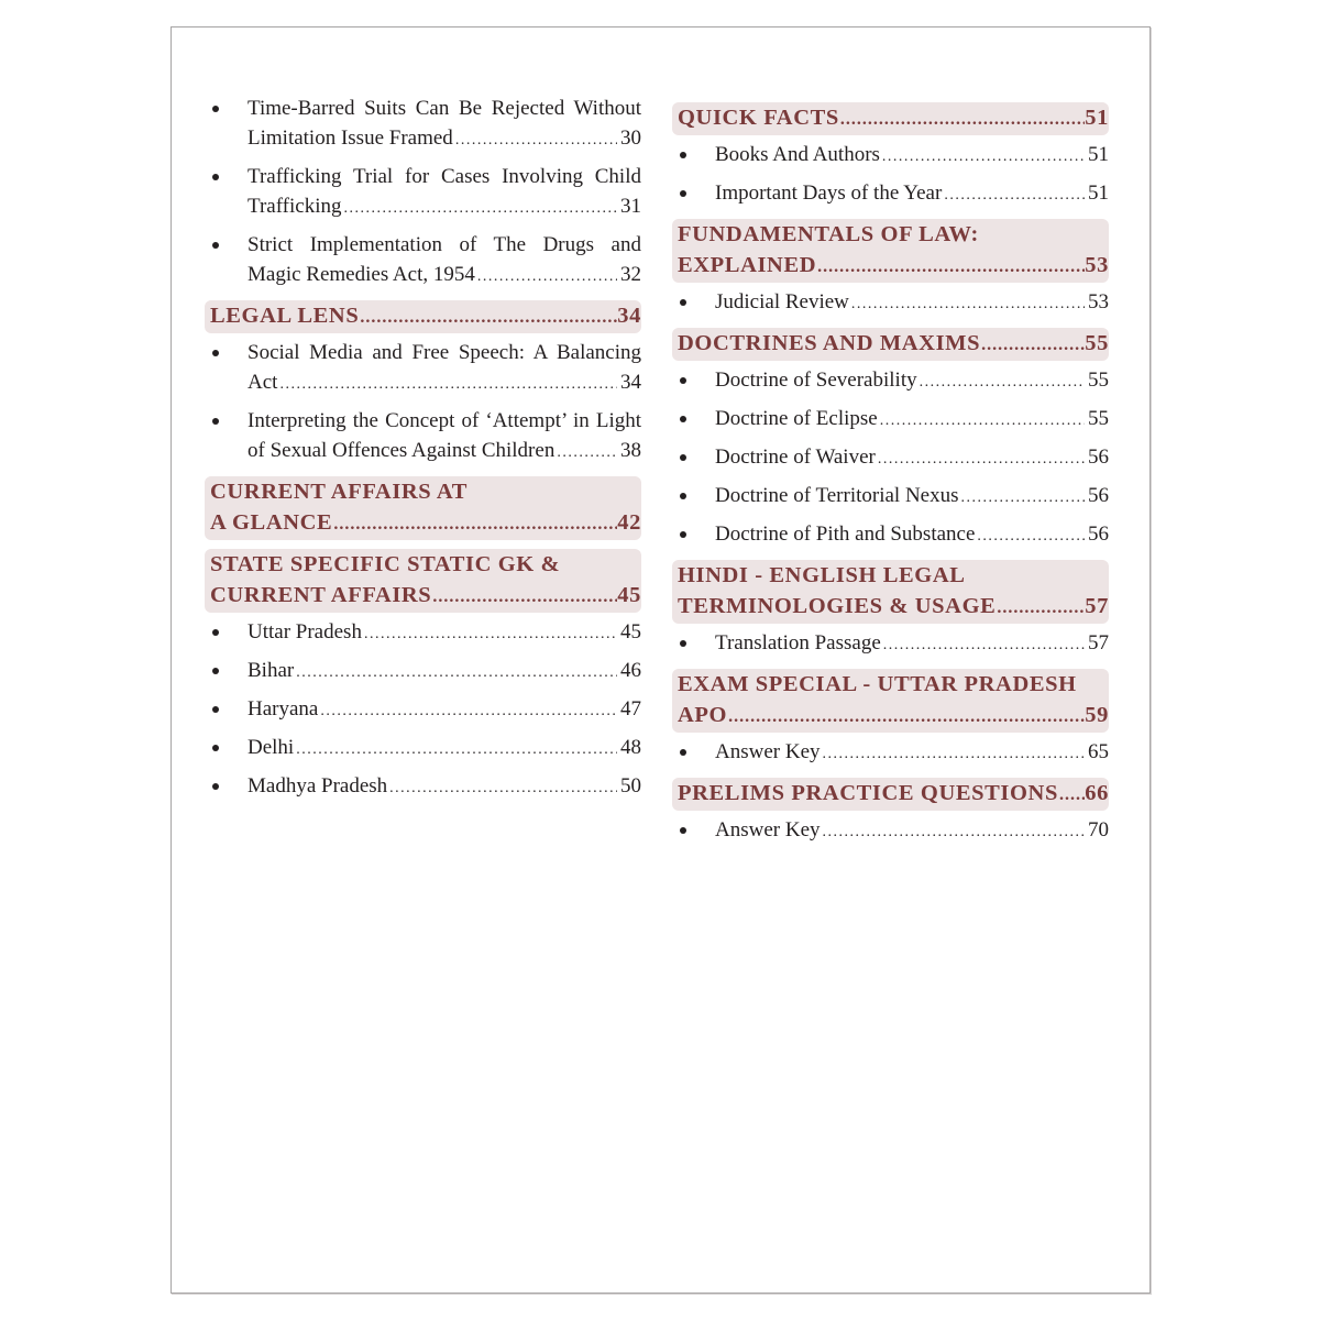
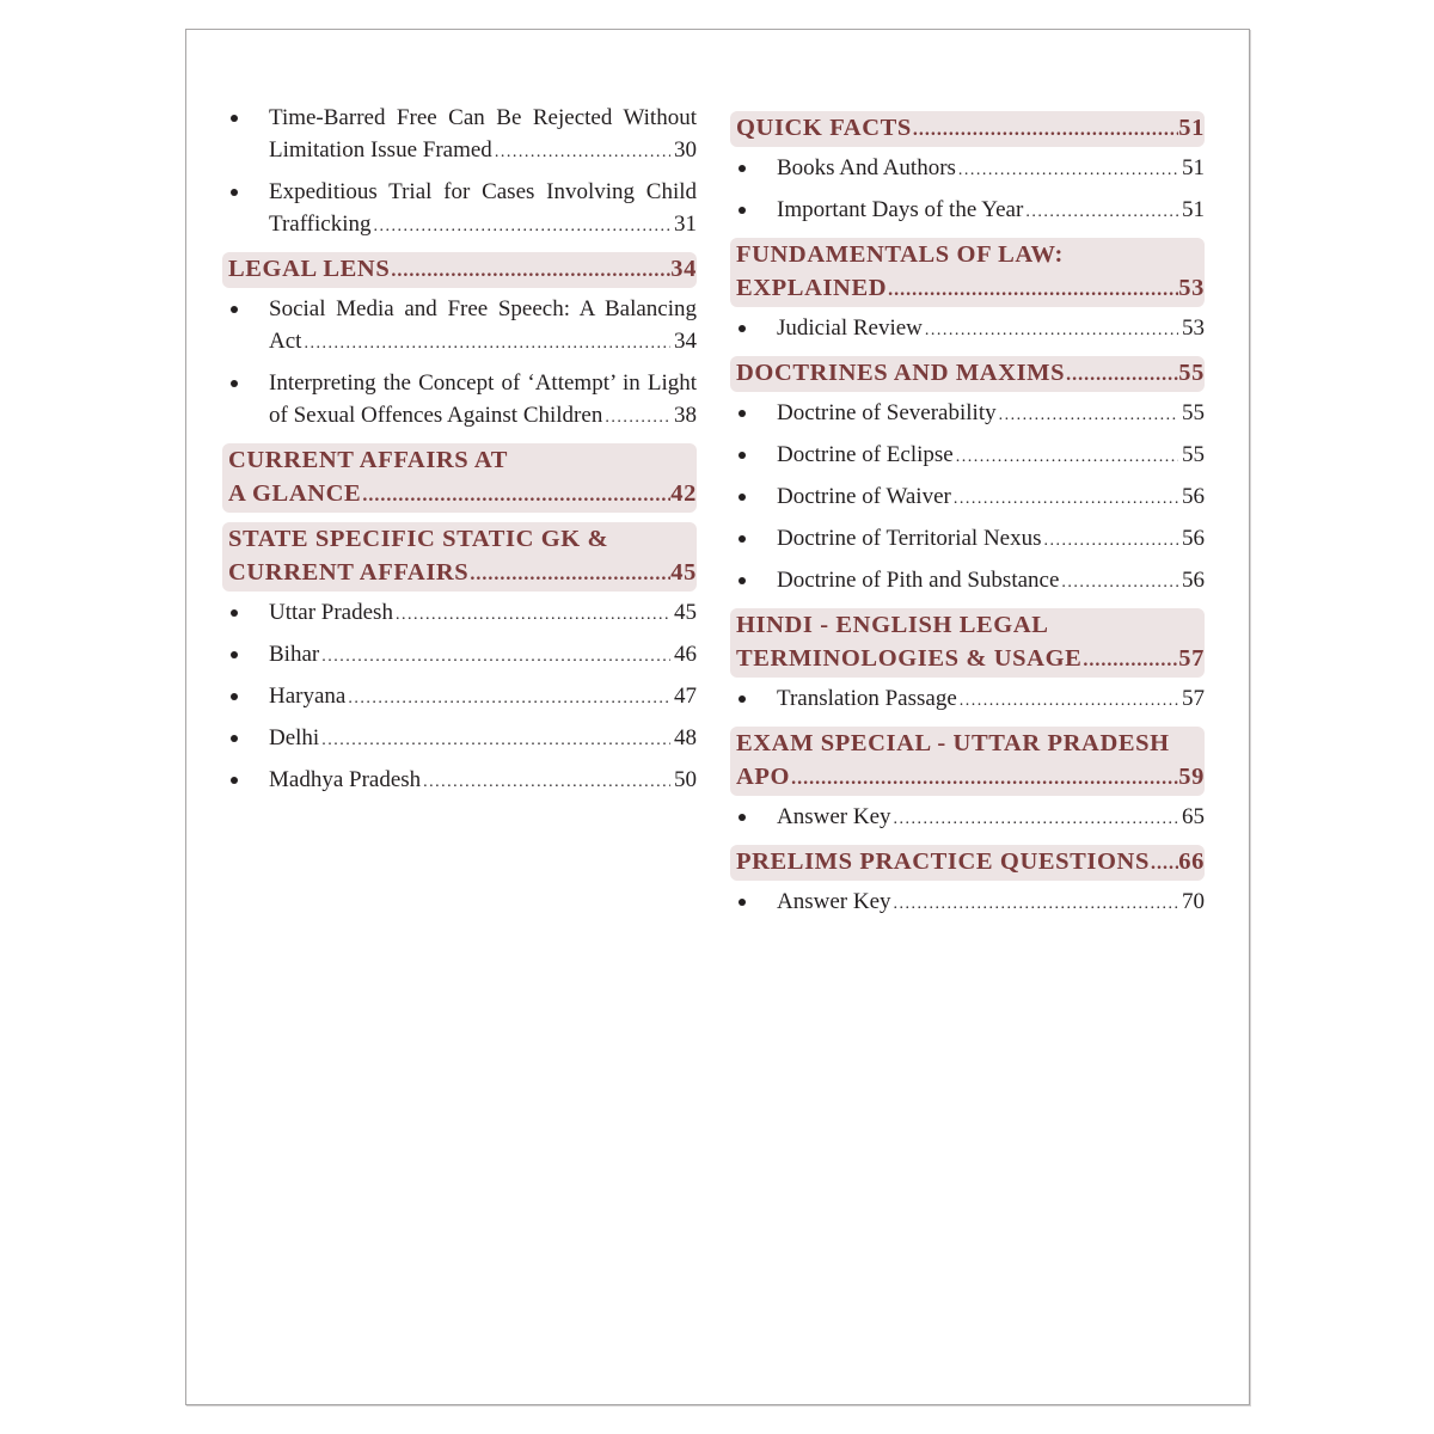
- Time-Barred Suits Can Be Rejected Without
+ Time-Barred Free Can Be Rejected Without
  Limitation Issue Framed
  30
- Trafficking Trial for Cases Involving Child
+ Expeditious Trial for Cases Involving Child
  Trafficking
  31
- Strict Implementation of The Drugs and
- Magic Remedies Act, 1954
- 32
  LEGAL LENS
  34
  Social Media and Free Speech: A Balancing
  Act
  34
  Interpreting the Concept of ‘Attempt’ in Light
  of Sexual Offences Against Children
  38
  CURRENT AFFAIRS AT
  A GLANCE
  42
  STATE SPECIFIC STATIC GK &
  CURRENT AFFAIRS
  45
  Uttar Pradesh
  45
  Bihar
  46
  Haryana
  47
  Delhi
  48
  Madhya Pradesh
  50
  QUICK FACTS
  51
  Books And Authors
  51
  Important Days of the Year
  51
  FUNDAMENTALS OF LAW:
  EXPLAINED
  53
  Judicial Review
  53
  DOCTRINES AND MAXIMS
  55
  Doctrine of Severability
  55
  Doctrine of Eclipse
  55
  Doctrine of Waiver
  56
  Doctrine of Territorial Nexus
  56
  Doctrine of Pith and Substance
  56
  HINDI - ENGLISH LEGAL
  TERMINOLOGIES & USAGE
  57
  Translation Passage
  57
  EXAM SPECIAL - UTTAR PRADESH
  APO
  59
  Answer Key
  65
  PRELIMS PRACTICE QUESTIONS
  66
  Answer Key
  70
